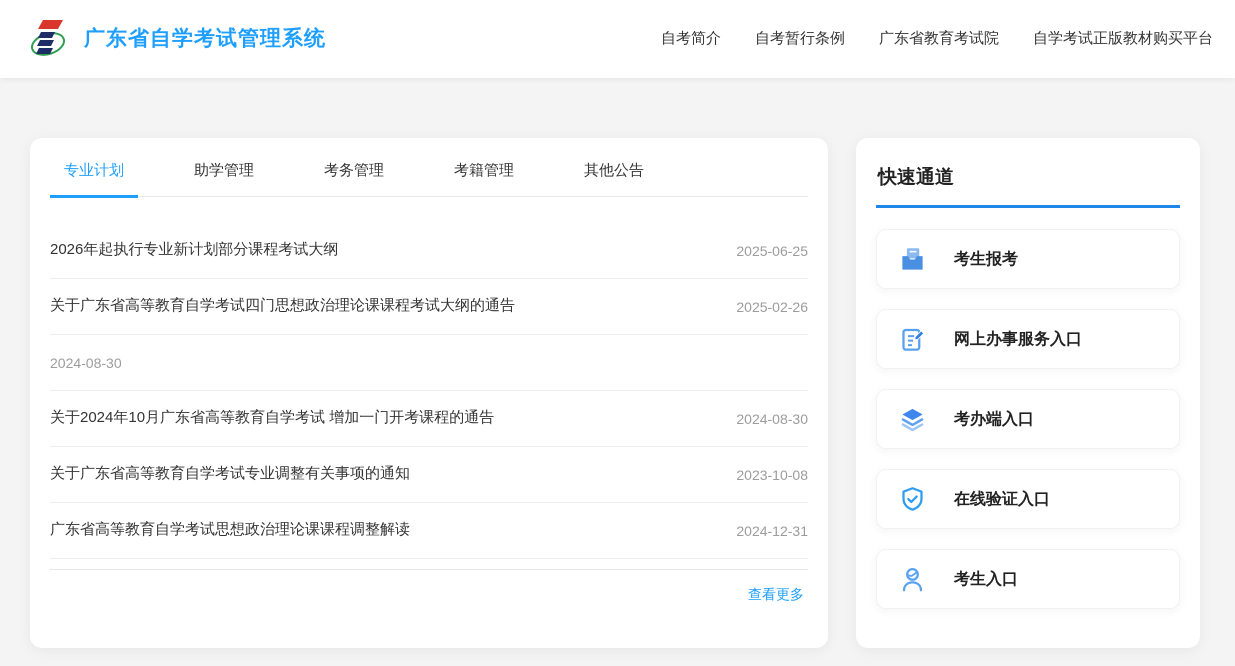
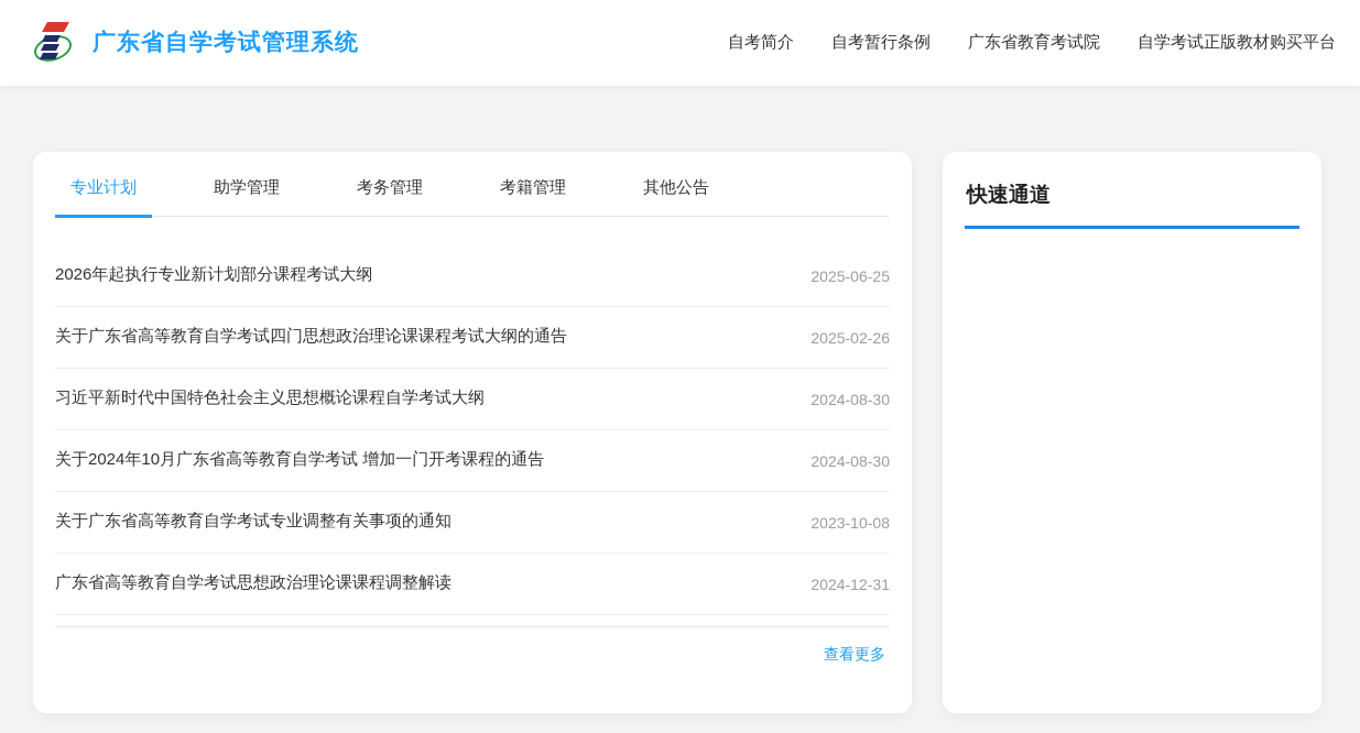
  广东省自学考试管理系统
  自考简介
  自考暂行条例
  广东省教育考试院
  自学考试正版教材购买平台
  专业计划
  助学管理
  考务管理
  考籍管理
  其他公告
  2026年起执行专业新计划部分课程考试大纲
  2025-06-25
  关于广东省高等教育自学考试四门思想政治理论课课程考试大纲的通告
  2025-02-26
+ 习近平新时代中国特色社会主义思想概论课程自学考试大纲
  2024-08-30
  关于2024年10月广东省高等教育自学考试 增加一门开考课程的通告
  2024-08-30
  关于广东省高等教育自学考试专业调整有关事项的通知
  2023-10-08
  广东省高等教育自学考试思想政治理论课课程调整解读
  2024-12-31
  查看更多
  快速通道
- 考生报考
- 网上办事服务入口
- 考办端入口
- 在线验证入口
- 考生入口
